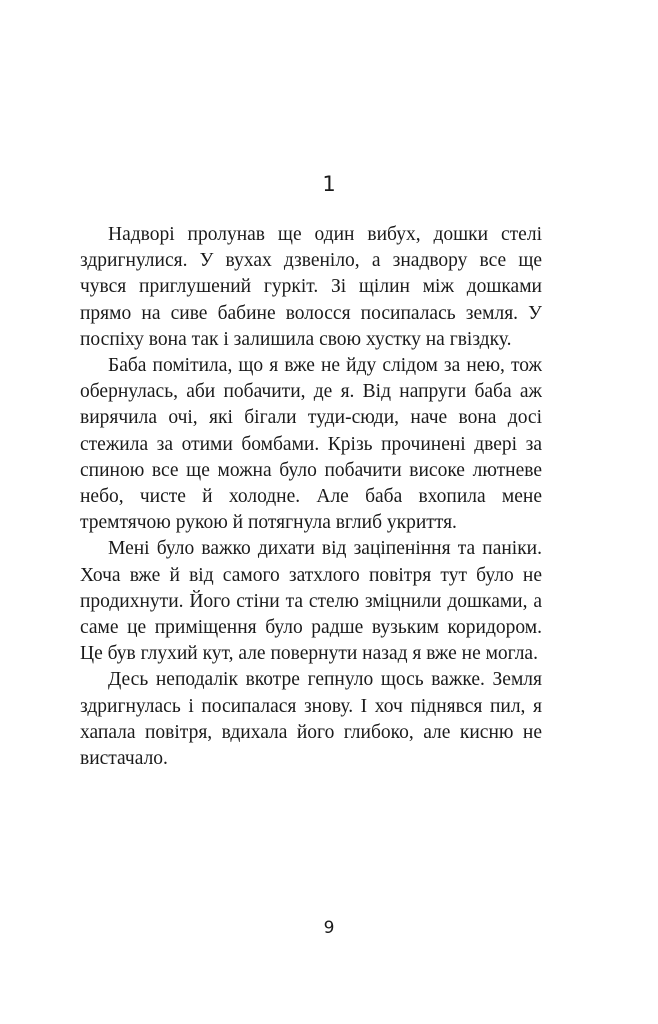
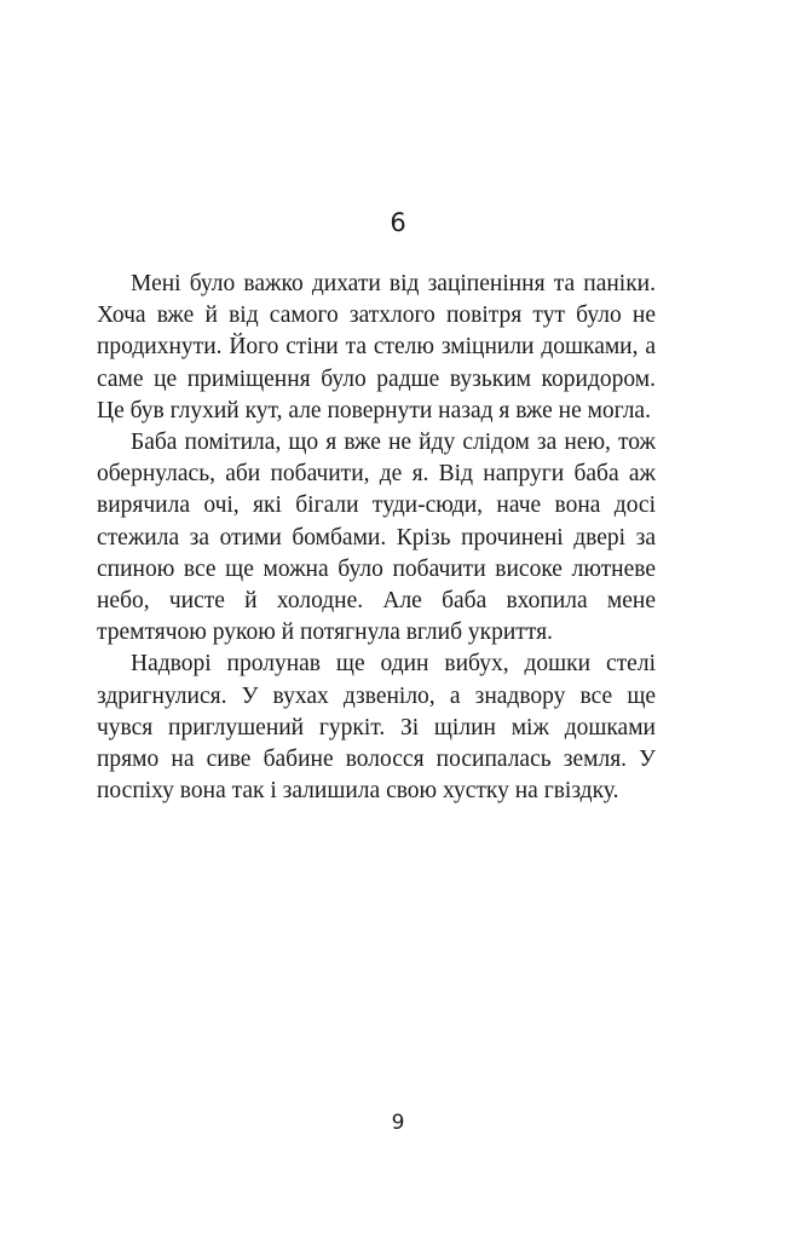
- 1
+ 6
- Надворі пролунав ще один вибух, дошки стелі здригнулися. У вухах дзвеніло, а знадвору все ще чувся приглушений гуркіт. Зі щілин між дошками прямо на сиве бабине волосся посипалась земля. У поспіху вона так і залишила свою хустку на гвіздку.
+ Мені було важко дихати від заціпеніння та паніки. Хоча вже й від самого затхлого повітря тут було не продихнути. Його стіни та стелю зміцнили дошками, а саме це приміщення було радше вузьким коридором. Це був глухий кут, але повернути назад я вже не могла.
  Баба помітила, що я вже не йду слідом за нею, тож обернулась, аби побачити, де я. Від напруги баба аж вирячила очі, які бігали туди-сюди, наче вона досі стежила за отими бомбами. Крізь прочинені двері за спиною все ще можна було побачити високе лютневе небо, чисте й холодне. Але баба вхопила мене тремтячою рукою й потягнула вглиб укриття.
- Мені було важко дихати від заціпеніння та паніки. Хоча вже й від самого затхлого повітря тут було не продихнути. Його стіни та стелю зміцнили дошками, а саме це приміщення було радше вузьким коридором. Це був глухий кут, але повернути назад я вже не могла.
+ Надворі пролунав ще один вибух, дошки стелі здригнулися. У вухах дзвеніло, а знадвору все ще чувся приглушений гуркіт. Зі щілин між дошками прямо на сиве бабине волосся посипалась земля. У поспіху вона так і залишила свою хустку на гвіздку.
- Десь неподалік вкотре гепнуло щось важке. Земля здригнулась і посипалася знову. І хоч піднявся пил, я хапала повітря, вдихала його глибоко, але кисню не вистачало.
  9
